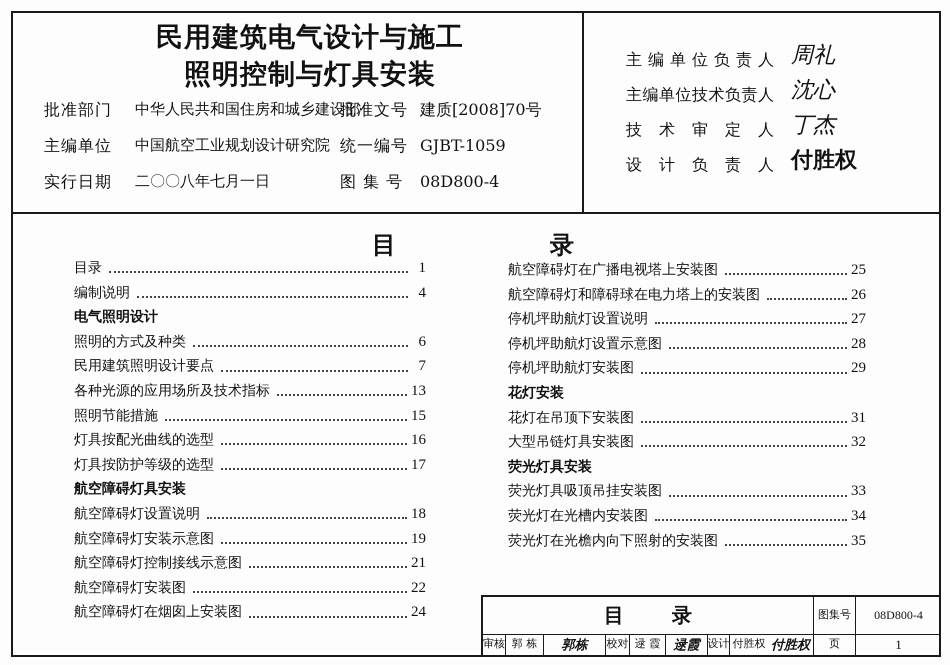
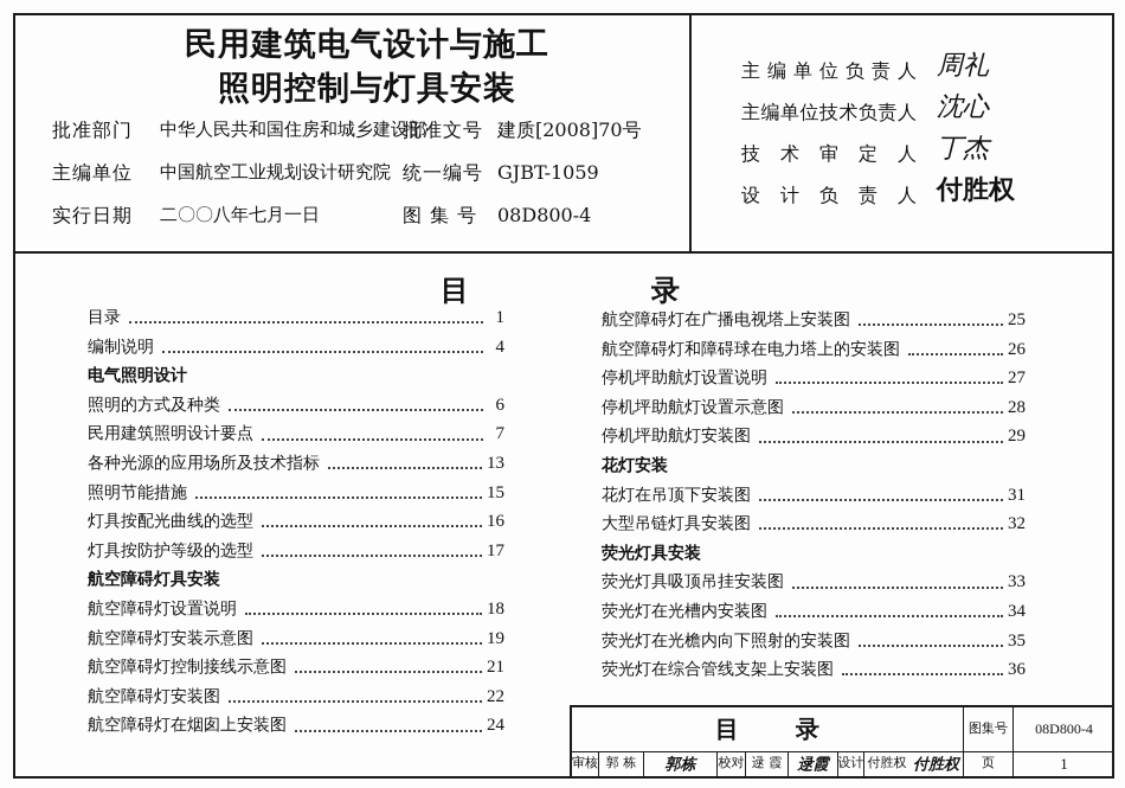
  民用建筑电气设计与施工
  照明控制与灯具安装
  批准部门
  中华人民共和国住房和城乡建设部
  批准文号
  建质[2008]70号
  主编单位
  中国航空工业规划设计研究院
  统一编号
  GJBT-1059
  实行日期
  二〇〇八年七月一日
  图 集 号
  08D800-4
  主编单位负责人
  周礼
  主编单位技术负责人
  沈心
  技术审定人
  丁杰
  设计负责人
  付胜权
  目
  录
  目录
  1
  编制说明
  4
  电气照明设计
  照明的方式及种类
  6
  民用建筑照明设计要点
  7
  各种光源的应用场所及技术指标
  13
  照明节能措施
  15
  灯具按配光曲线的选型
  16
  灯具按防护等级的选型
  17
  航空障碍灯具安装
  航空障碍灯设置说明
  18
  航空障碍灯安装示意图
  19
  航空障碍灯控制接线示意图
  21
  航空障碍灯安装图
  22
  航空障碍灯在烟囱上安装图
  24
  航空障碍灯在广播电视塔上安装图
  25
  航空障碍灯和障碍球在电力塔上的安装图
  26
  停机坪助航灯设置说明
  27
  停机坪助航灯设置示意图
  28
  停机坪助航灯安装图
  29
  花灯安装
  花灯在吊顶下安装图
  31
  大型吊链灯具安装图
  32
  荧光灯具安装
  荧光灯具吸顶吊挂安装图
  33
  荧光灯在光槽内安装图
  34
  荧光灯在光檐内向下照射的安装图
  35
+ 荧光灯在综合管线支架上安装图
+ 36
  目录
  图集号
  08D800-4
  审核
  郭 栋
  郭栋
  校对
  逯 霞
  逯霞
  设计
  付胜权
  付胜权
  页
  1
